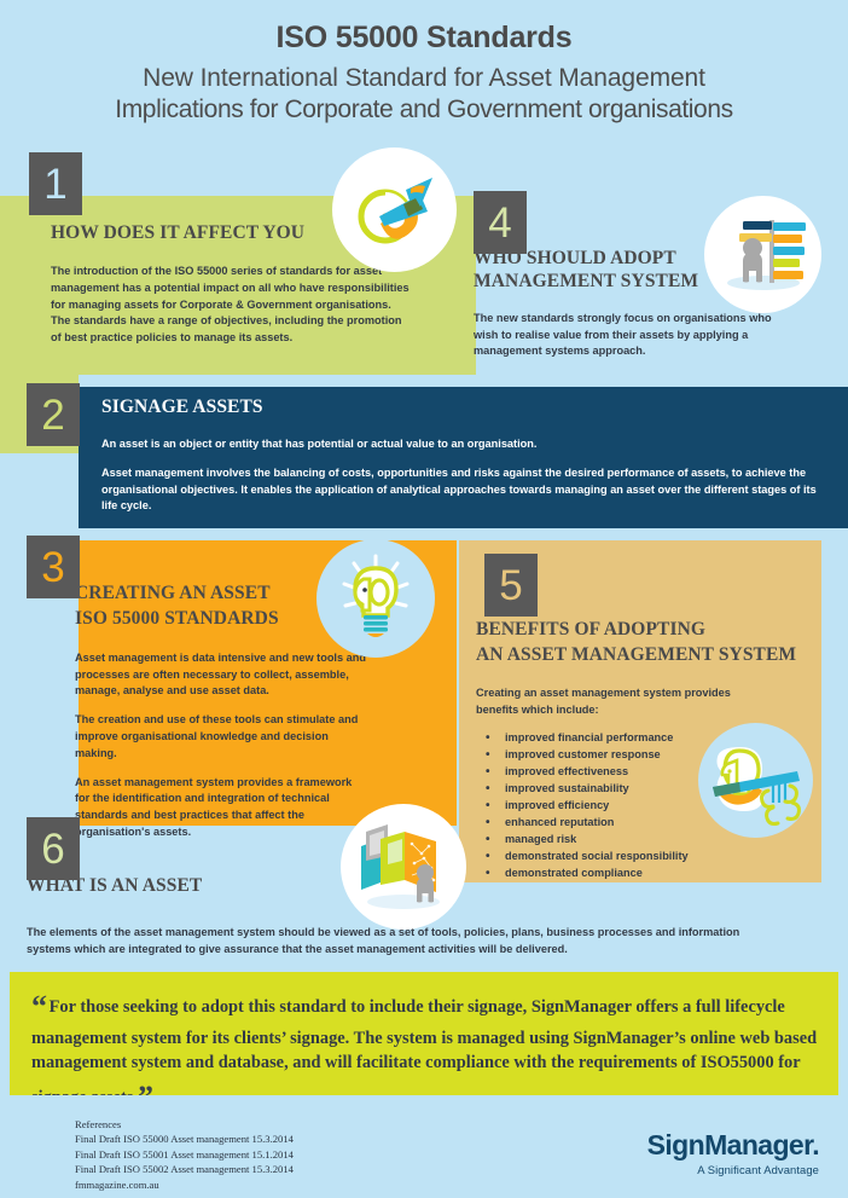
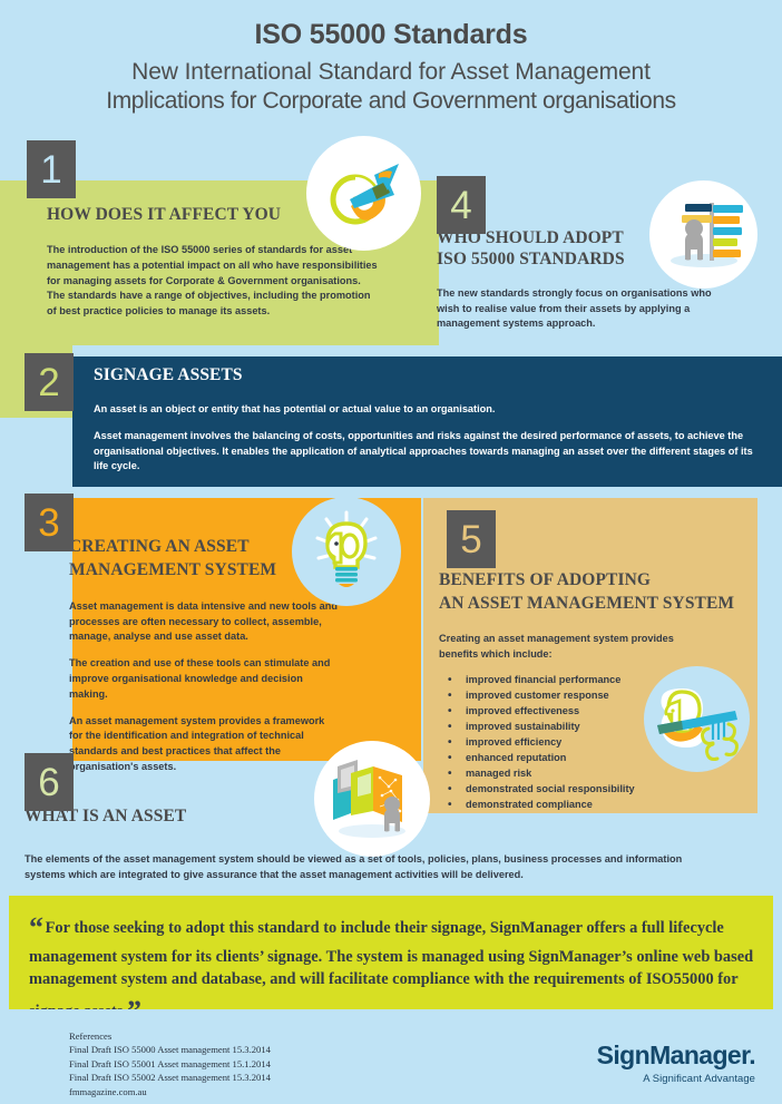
  ISO 55000 Standards
  New International Standard for Asset Management
  Implications for Corporate and Government organisations
  1
  HOW DOES IT AFFECT YOU
  The introduction of the ISO 55000 series of standards for asset management has a potential impact on all who have responsibilities for managing assets for Corporate & Government organisations. The standards have a range of objectives, including the promotion of best practice policies to manage its assets.
  4
  WHO SHOULD ADOPT
- MANAGEMENT SYSTEM
+ ISO 55000 STANDARDS
  The new standards strongly focus on organisations who wish to realise value from their assets by applying a management systems approach.
  2
  SIGNAGE ASSETS
  An asset is an object or entity that has potential or actual value to an organisation.
  Asset management involves the balancing of costs, opportunities and risks against the desired performance of assets, to achieve the organisational objectives. It enables the application of analytical approaches towards managing an asset over the different stages of its life cycle.
  3
  CREATING AN ASSET
- ISO 55000 STANDARDS
+ MANAGEMENT SYSTEM
  Asset management is data intensive and new tools and processes are often necessary to collect, assemble, manage, analyse and use asset data.
  The creation and use of these tools can stimulate and improve organisational knowledge and decision making.
  An asset management system provides a framework for the identification and integration of technical standards and best practices that affect the rganisation's assets.
  5
  BENEFITS OF ADOPTING
  AN ASSET MANAGEMENT SYSTEM
  Creating an asset management system provides benefits which include:
  improved financial performance
  improved customer response
  improved effectiveness
  improved sustainability
  improved efficiency
  enhanced reputation
  managed risk
  demonstrated social responsibility
  demonstrated compliance
  6
  WHAT IS AN ASSET
  The elements of the asset management system should be viewed as a set of tools, policies, plans, business processes and information systems which are integrated to give assurance that the asset management activities will be delivered.
  “ For those seeking to adopt this standard to include their signage, SignManager offers a full lifecycle management system for its clients’ signage. The system is managed using SignManager’s online web based management system and database, and will facilitate compliance with the requirements of ISO55000 for
  References
  Final Draft ISO 55000 Asset management 15.3.2014
  Final Draft ISO 55001 Asset management 15.1.2014
  Final Draft ISO 55002 Asset management 15.3.2014
  fmmagazine.com.au
  SignManager.
  A Significant Advantage
